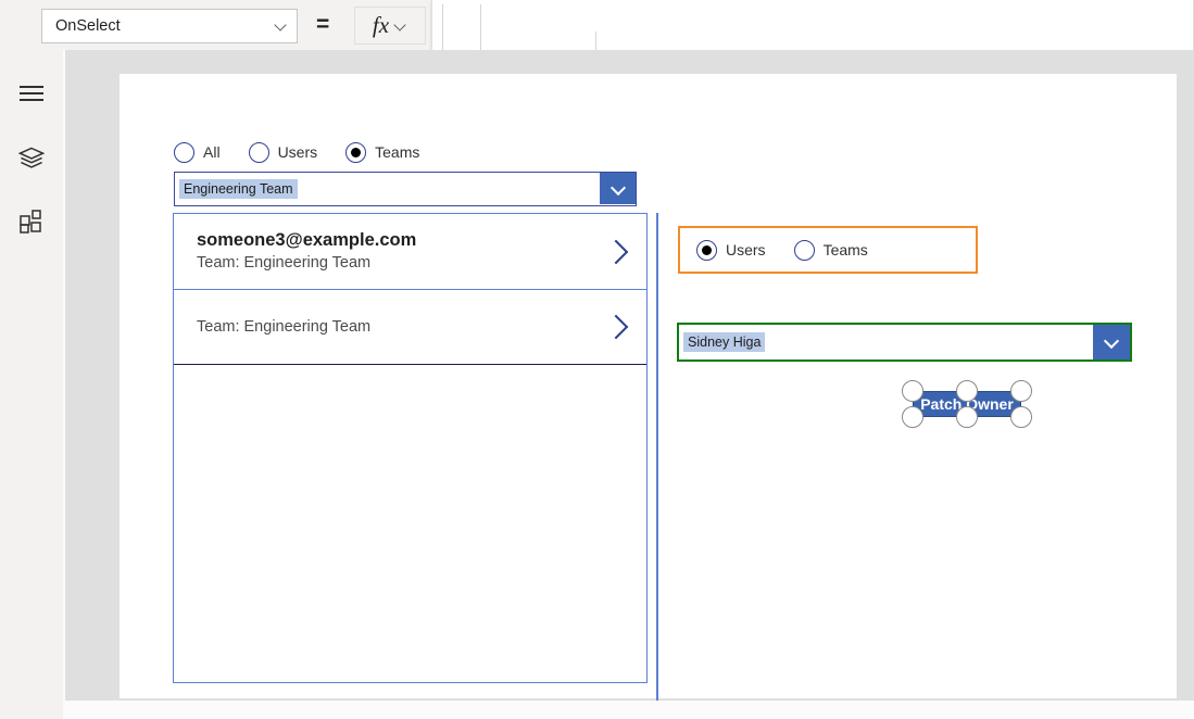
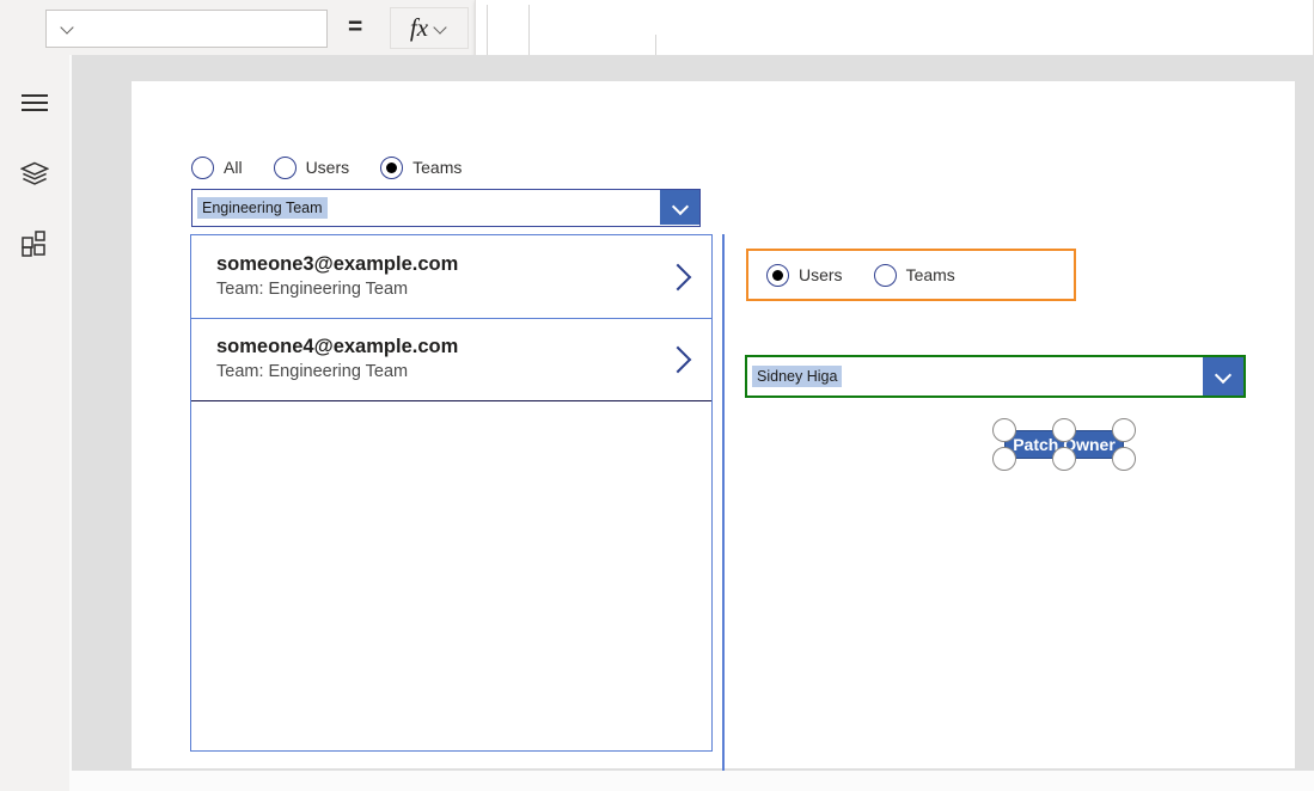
- OnSelect
  =
  fx
  All
  Users
  Teams
  Engineering Team
  someone3@example.com
  Team: Engineering Team
+ someone4@example.com
  Team: Engineering Team
  Users
  Teams
  Sidney Higa
  Patch Owner
